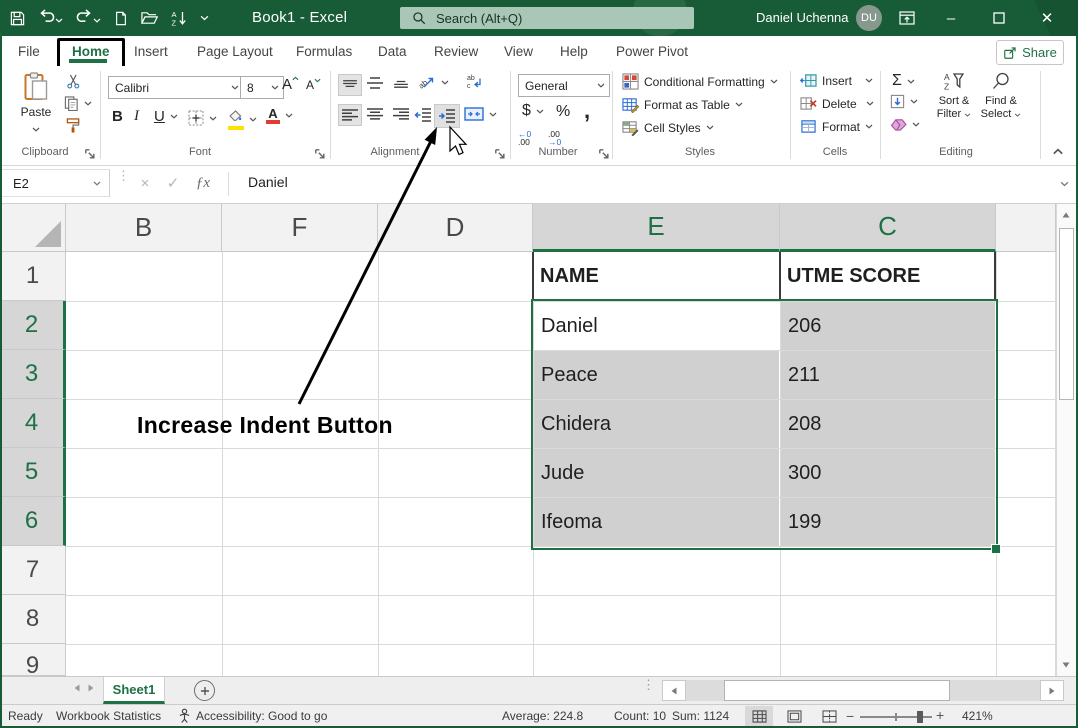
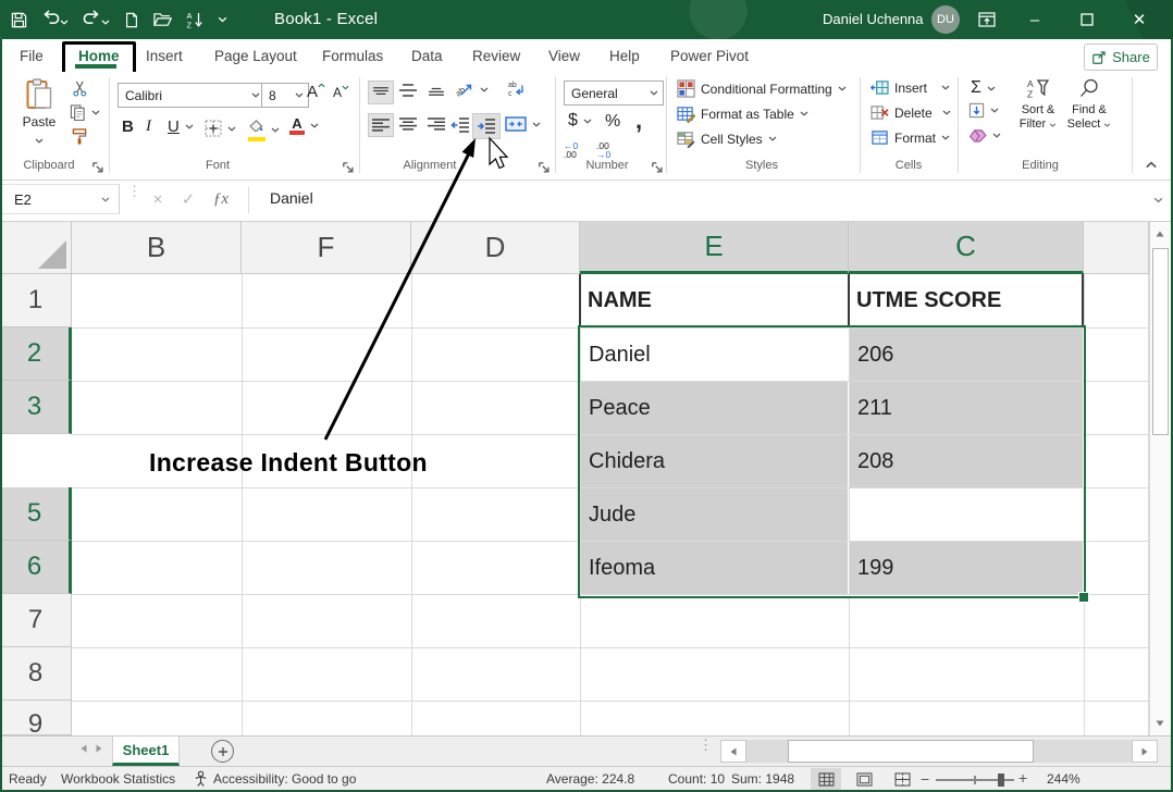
  Book1 - Excel
- Search (Alt+Q)
  Daniel Uchenna
  DU
  –
  ✕
  File
  Home
  Insert
  Page Layout
  Formulas
  Data
  Review
  View
  Help
  Power Pivot
  Share
  Paste
  Clipboard
  Calibri
  8
  A
  A
  B
  I
  U
  A
  Font
  Alignment
  General
  $
  %
  ,
  ←0
  .00
  .00
  →0
  Number
  Conditional Formatting
  Format as Table
  Cell Styles
  Styles
  Insert
  Delete
  Format
  Cells
  Σ
  Sort &
  Filter
  Find &
  Select
  Editing
  E2
  ⋮
  ×
  ✓
  ƒx
  Daniel
  B
  F
  D
  E
  C
  1
  2
  3
- 4
  5
  6
  7
  8
  9
  NAME
  UTME SCORE
  Daniel
  206
  Peace
  211
  Chidera
  208
  Jude
- 300
  Ifeoma
  199
  Sheet1
  ⋮
  Ready
  Workbook Statistics
  Accessibility: Good to go
  Average: 224.8
  Count: 10
- Sum: 1124
+ Sum: 1948
  −
  +
- 421%
+ 244%
  Increase Indent Button
